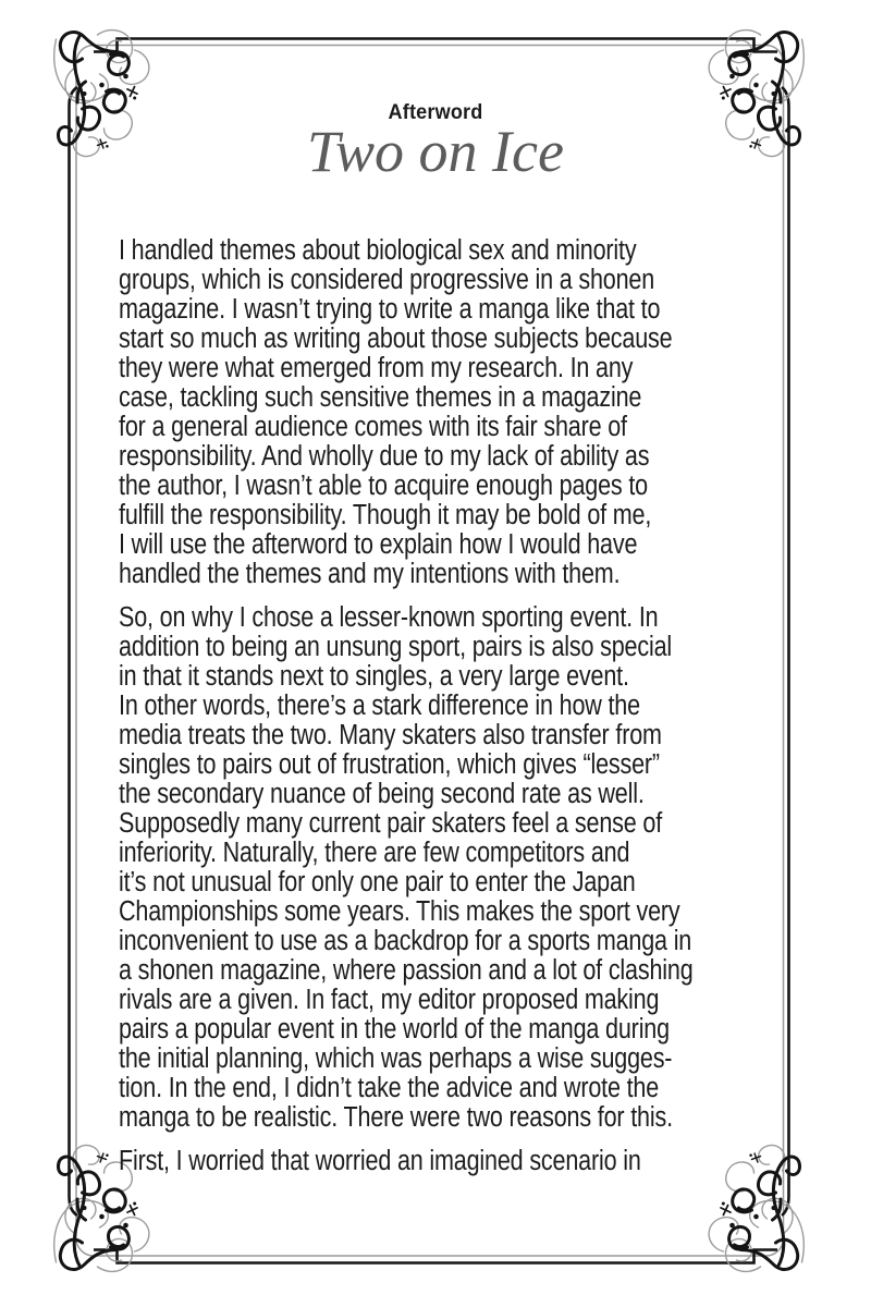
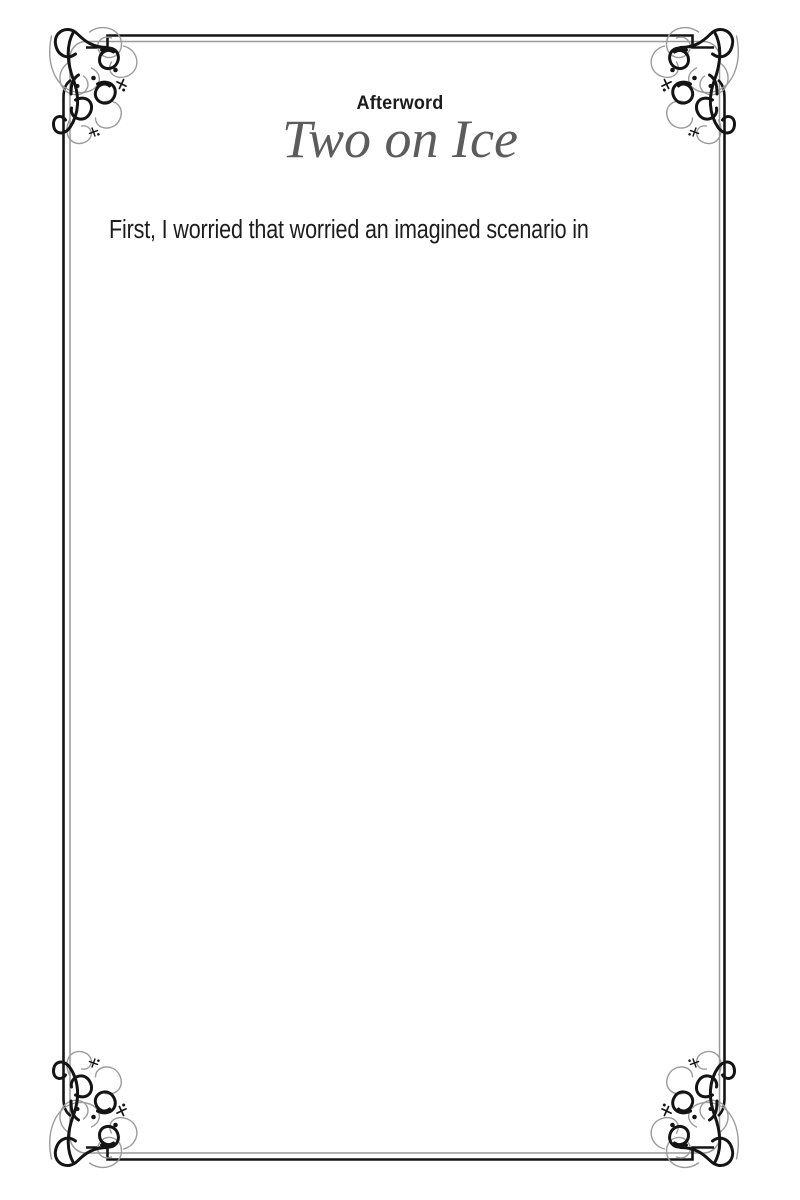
  Afterword
  Two on Ice
- I handled themes about biological sex and minority
- groups, which is considered progressive in a shonen
- magazine. I wasn’t trying to write a manga like that to
- start so much as writing about those subjects because
- they were what emerged from my research. In any
- case, tackling such sensitive themes in a magazine
- for a general audience comes with its fair share of
- responsibility. And wholly due to my lack of ability as
- the author, I wasn’t able to acquire enough pages to
- fulfill the responsibility. Though it may be bold of me,
- I will use the afterword to explain how I would have
- handled the themes and my intentions with them.
- So, on why I chose a lesser-known sporting event. In
- addition to being an unsung sport, pairs is also special
- in that it stands next to singles, a very large event.
- In other words, there’s a stark difference in how the
- media treats the two. Many skaters also transfer from
- singles to pairs out of frustration, which gives “lesser”
- the secondary nuance of being second rate as well.
- Supposedly many current pair skaters feel a sense of
- inferiority. Naturally, there are few competitors and
- it’s not unusual for only one pair to enter the Japan
- Championships some years. This makes the sport very
- inconvenient to use as a backdrop for a sports manga in
- a shonen magazine, where passion and a lot of clashing
- rivals are a given. In fact, my editor proposed making
- pairs a popular event in the world of the manga during
- the initial planning, which was perhaps a wise sugges-
- tion. In the end, I didn’t take the advice and wrote the
- manga to be realistic. There were two reasons for this.
  First, I worried that worried an imagined scenario in
